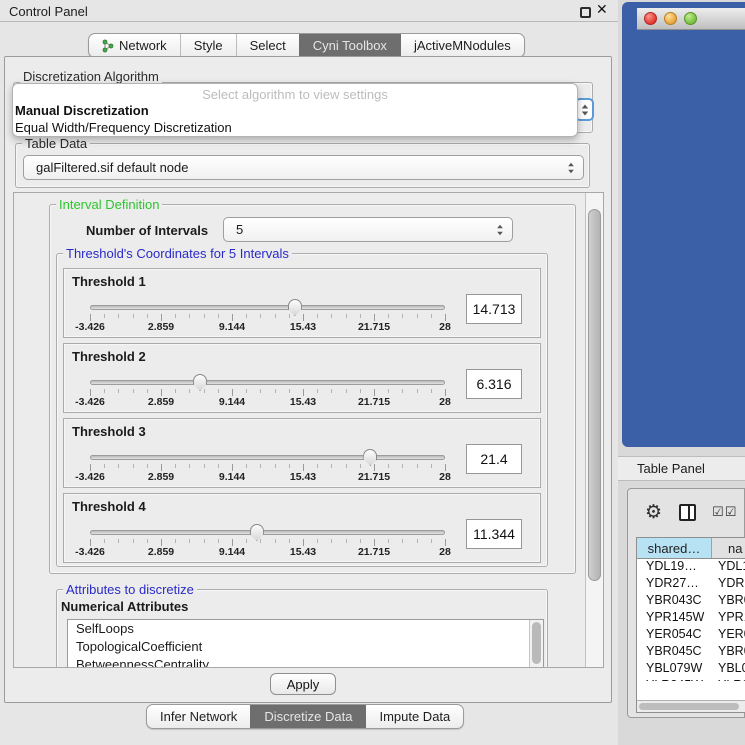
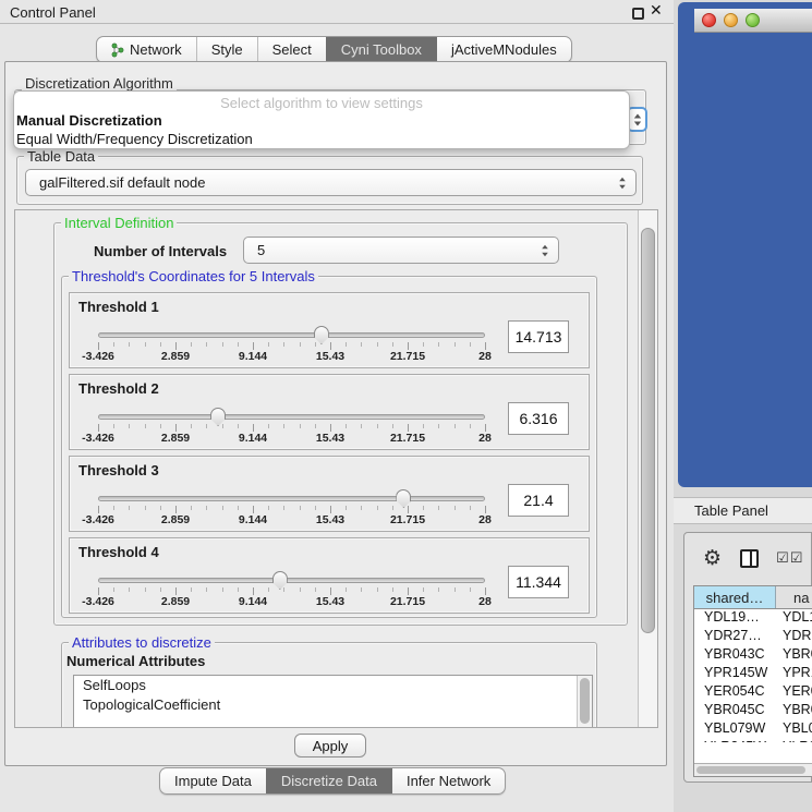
  Control Panel
  ✕
  Network
  Style
  Select
  Cyni Toolbox
  jActiveMNodules
  Discretization Algorithm
  Select algorithm to view settings
  Manual Discretization
  Equal Width/Frequency Discretization
  Table Data
  galFiltered.sif default node
  Interval Definition
  Number of Intervals
  5
  Threshold's Coordinates for 5 Intervals
  Threshold 1
  -3.426
  2.859
  9.144
  15.43
  21.715
  28
  14.713
  Threshold 2
  -3.426
  2.859
  9.144
  15.43
  21.715
  28
  6.316
  Threshold 3
  -3.426
  2.859
  9.144
  15.43
  21.715
  28
  21.4
  Threshold 4
  -3.426
  2.859
  9.144
  15.43
  21.715
  28
  11.344
  Attributes to discretize
  Numerical Attributes
  SelfLoops
  TopologicalCoefficient
- BetweennessCentrality
  Apply
- Infer Network
+ Impute Data
  Discretize Data
- Impute Data
+ Infer Network
  Table Panel
  ⚙
  ☑☑
  shared…
  na
  YDL19…
  YDL
  YDR27…
  YDR
  YBR043C
  YBR
  YPR145W
  YPR
  YER054C
  YER
  YBR045C
  YBR
  YBL079W
  YBL
